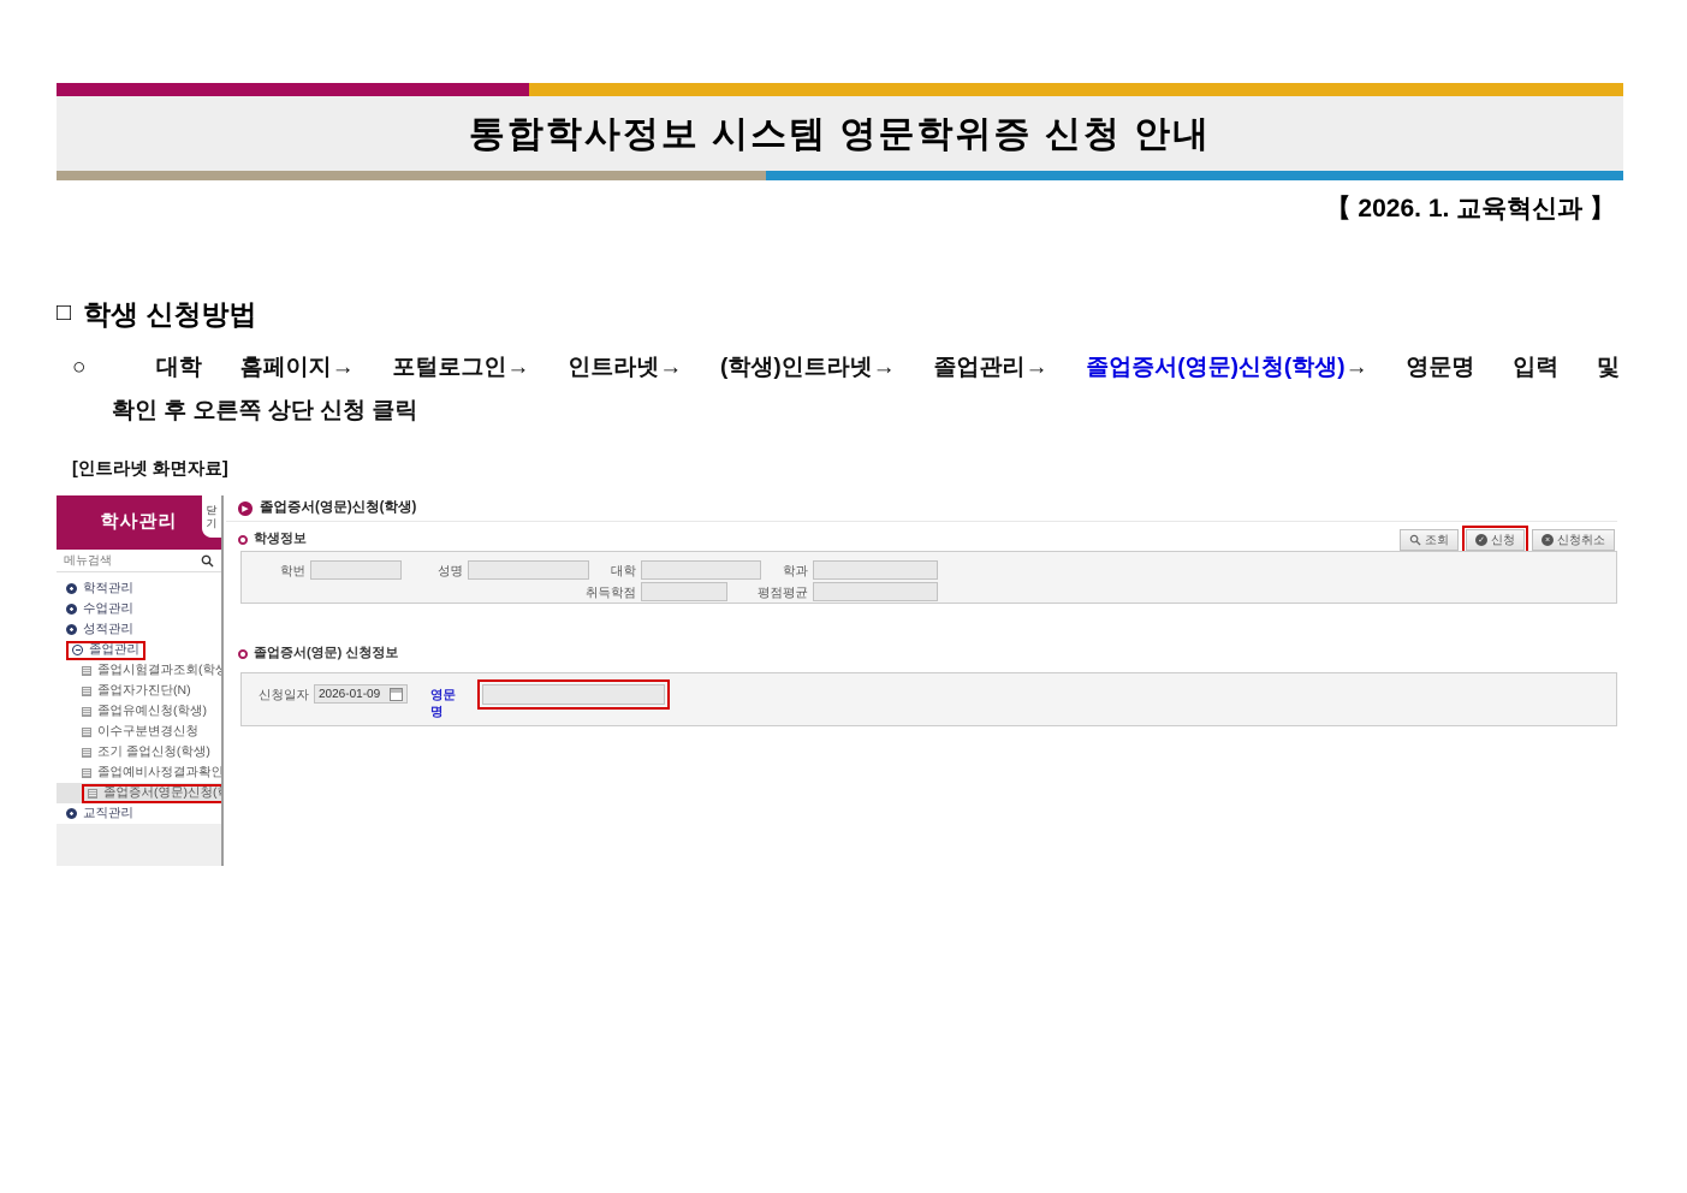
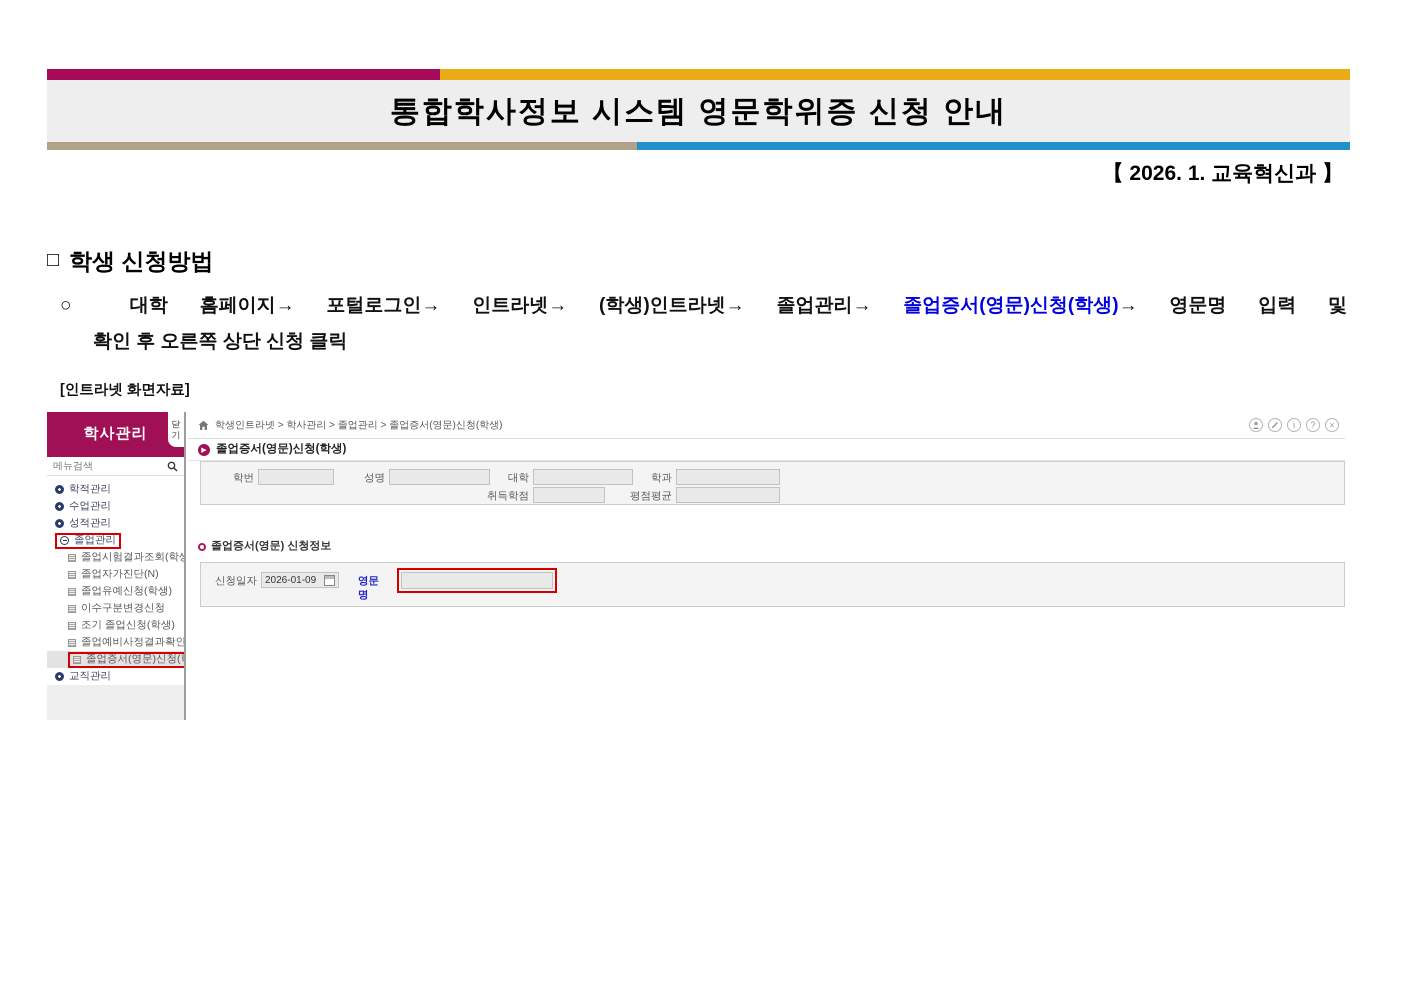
  통합학사정보 시스템 영문학위증 신청 안내
  【 2026. 1. 교육혁신과 】
  □
  학생 신청방법
  ○ 대학 홈페이지→ 포털로그인→ 인트라넷→ (학생)인트라넷→ 졸업관리→ 졸업증서(영문)신청(학생)→ 영문명 입력 및
  확인 후 오른쪽 상단 신청 클릭
  [인트라넷 화면자료]
  학사관리
  닫기
  메뉴검색
  학적관리
  수업관리
  성적관리
  졸업관리
  졸업시험결과조회(학
  졸업자가진단(N)
  졸업유예신청(학생)
  이수구분변경신청
  조기 졸업신청(학생)
  졸업예비사정결과확인
  졸업증서(영문)신청(
  교직관리
+ 학생인트라넷 > 학사관리 > 졸업관리 > 졸업증서(영문)신청(학생)
+ i
+ ?
+ ×
  졸업증서(영문)신청(학생)
- 학생정보
- 조회
- 신청
- 신청취소
  학번
  성명
  대학
  학과
  취득학점
  평점평균
  졸업증서(영문) 신청정보
  신청일자
  2026-01-09
  영문명
